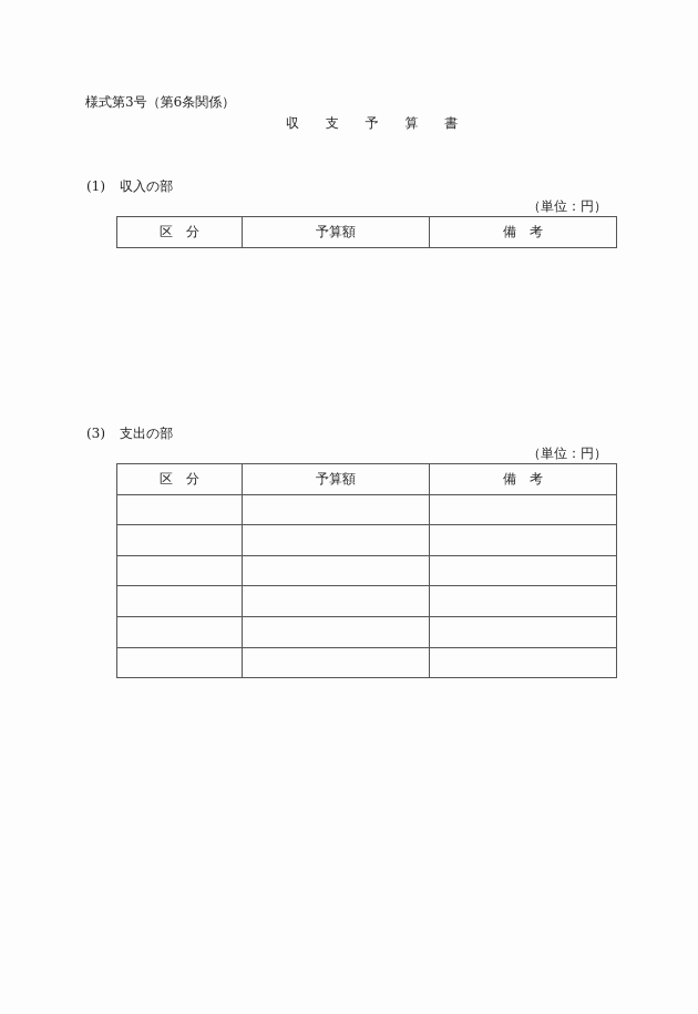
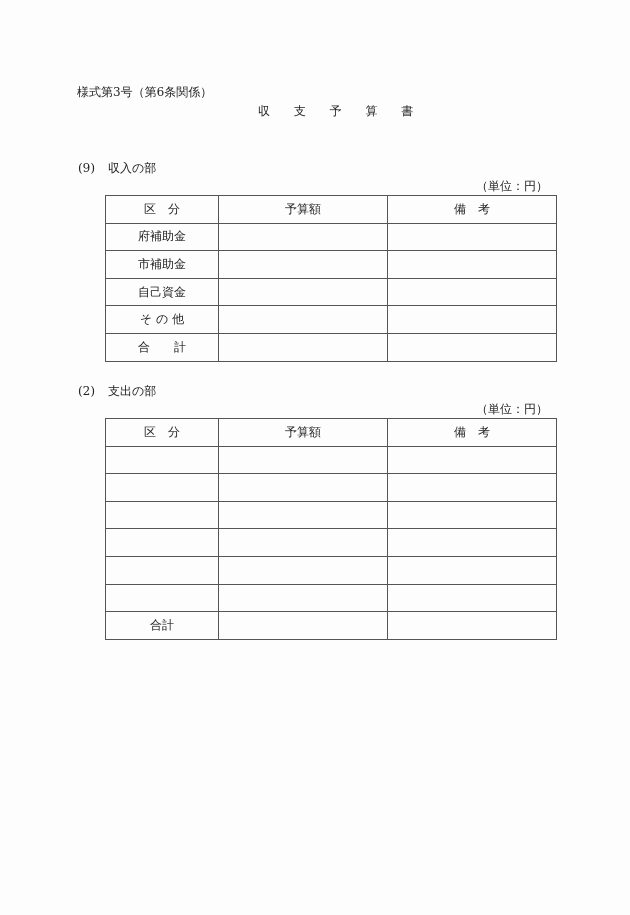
  様式第3号（第6条関係）
  収 支 予 算 書
- (1) 収入の部
+ (9) 収入の部
  （単位：円）
  区 分	予算額	備 考
+ 府補助金
+ 市補助金
+ 自己資金
+ そ の 他
+ 合 計
- (3) 支出の部
+ (2) 支出の部
  （単位：円）
  区 分	予算額	備 考
+ 合計
